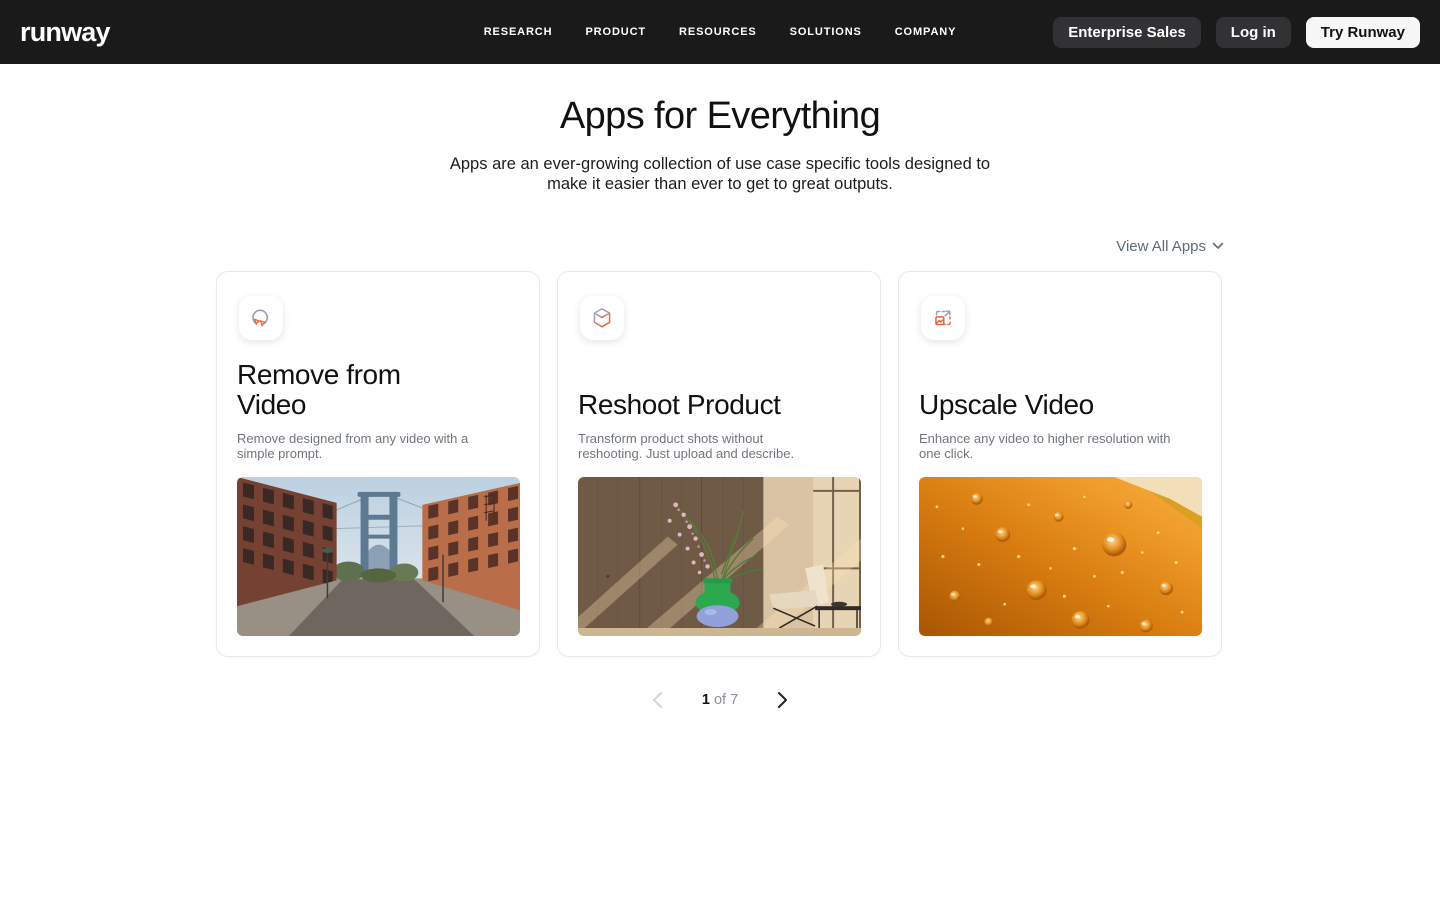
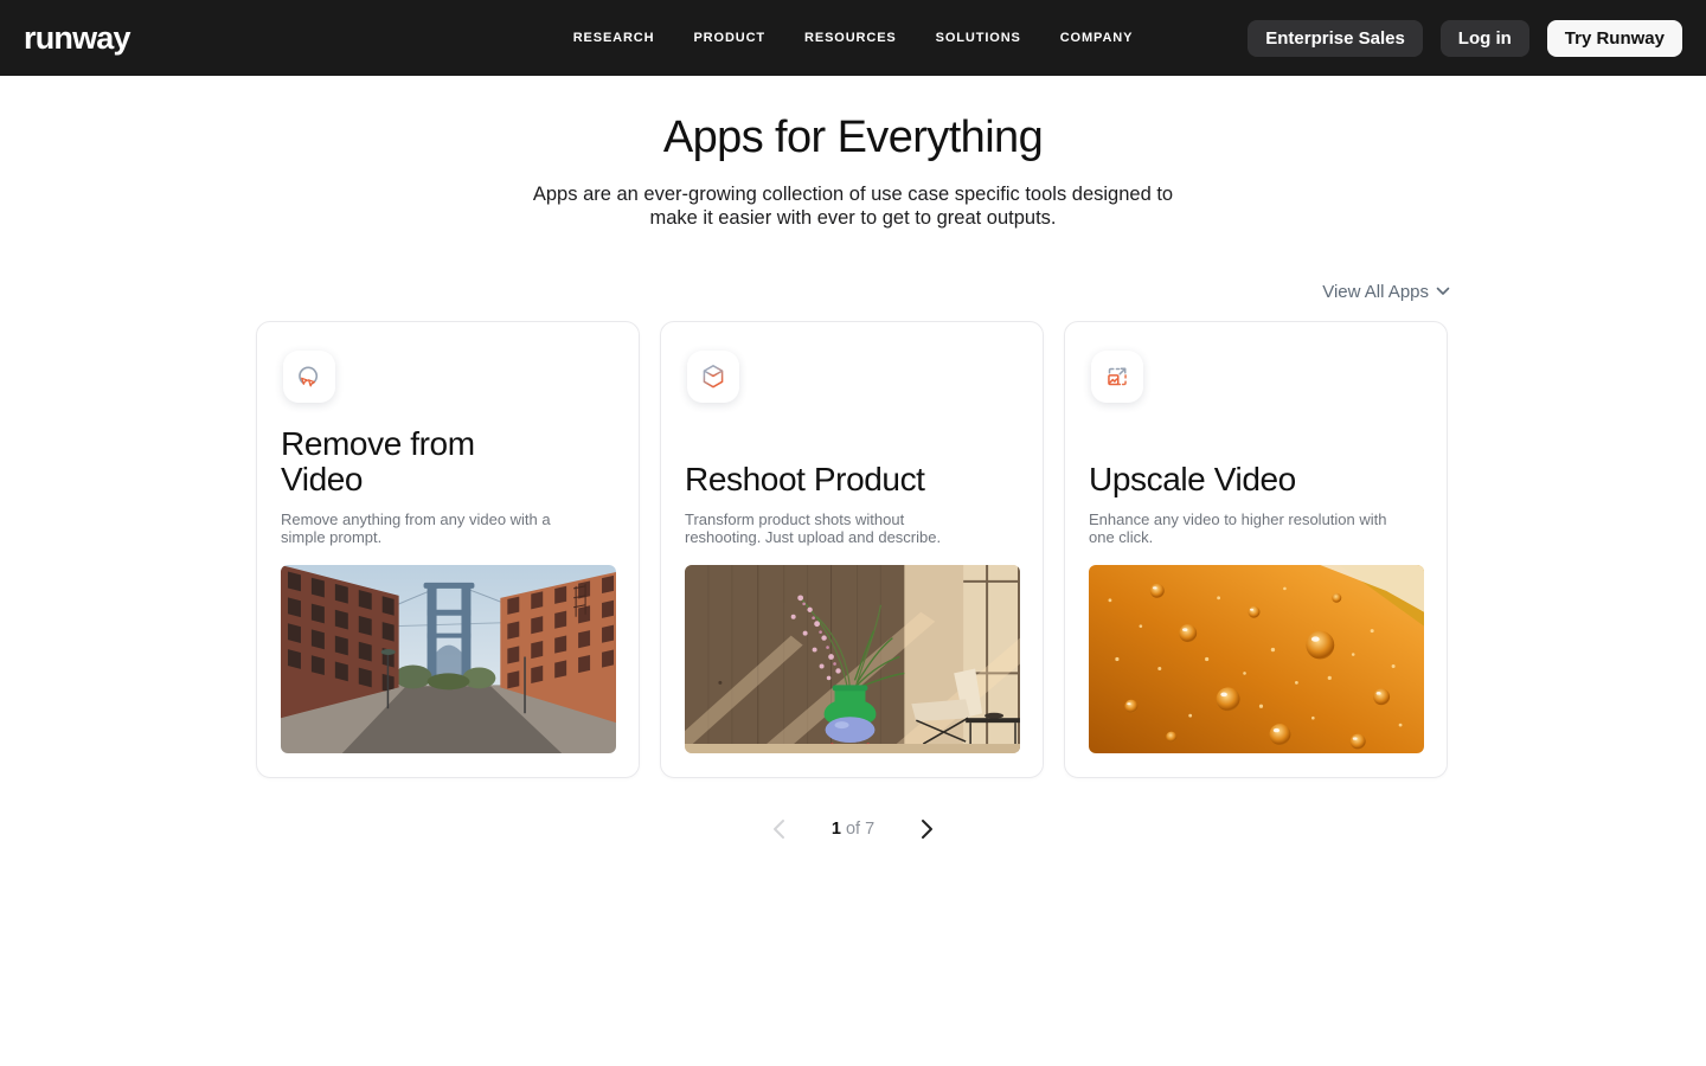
  runway
  RESEARCH
  PRODUCT
  RESOURCES
  SOLUTIONS
  COMPANY
  Enterprise Sales
  Log in
  Try Runway
  Apps for Everything
- Apps are an ever-growing collection of use case specific tools designed to make it easier than ever to get to great outputs.
+ Apps are an ever-growing collection of use case specific tools designed to make it easier with ever to get to great outputs.
  View All Apps
  Remove from Video
- Remove designed from any video with a simple prompt.
+ Remove anything from any video with a simple prompt.
  Reshoot Product
  Transform product shots without reshooting. Just upload and describe.
  Upscale Video
  Enhance any video to higher resolution with one click.
  1 of 7
